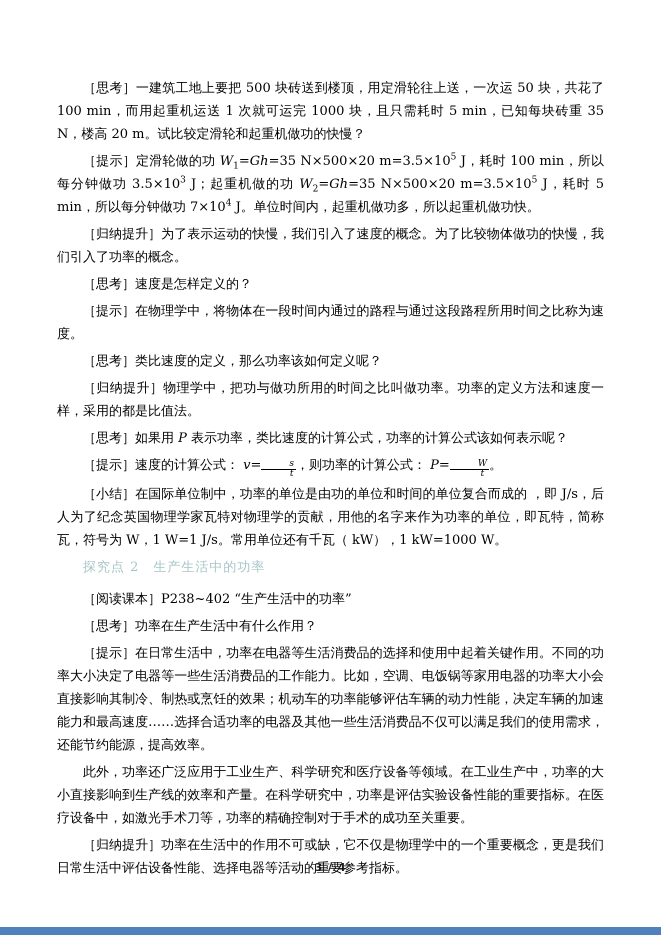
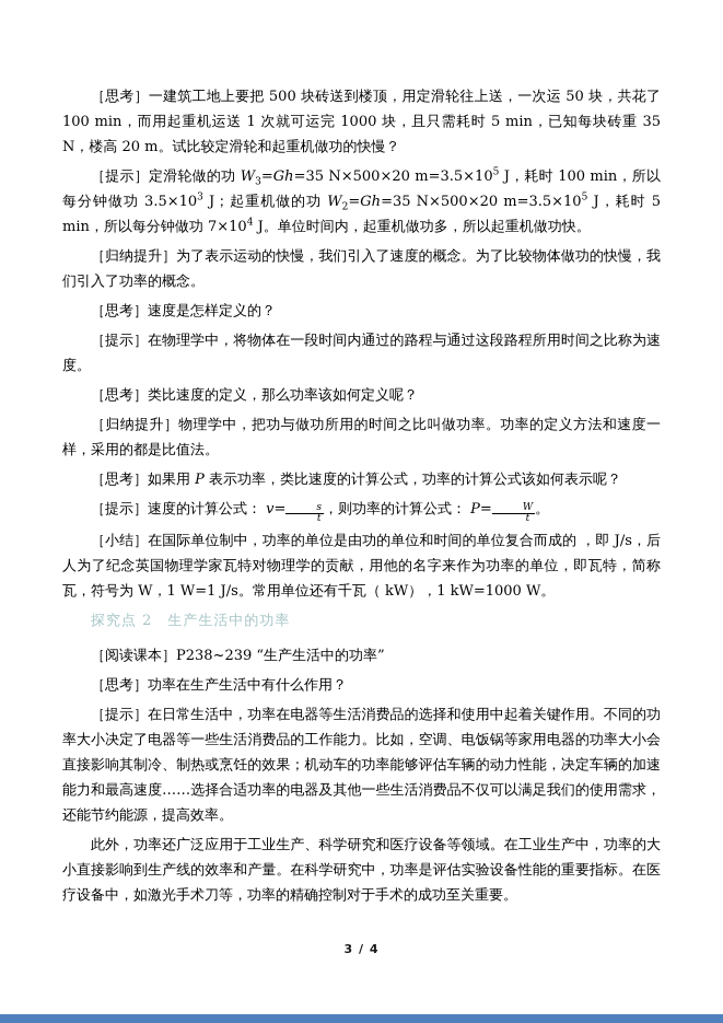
  ［思考］一建筑工地上要把 500 块砖送到楼顶，用定滑轮往上送，一次运 50 块，共花了 100 min，而用起重机运送 1 次就可运完 1000 块，且只需耗时 5 min，已知每块砖重 35 N，楼高 20 m。试比较定滑轮和起重机做功的快慢？
- ［提示］定滑轮做的功 W1=Gh=35 N×500×20 m=3.5×105 J，耗时 100 min，所以每分钟做功 3.5×103 J；起重机做的功 W2=Gh=35 N×500×20 m=3.5×105 J，耗时 5 min，所以每分钟做功 7×104 J。单位时间内，起重机做功多，所以起重机做功快。
+ ［提示］定滑轮做的功 W3=Gh=35 N×500×20 m=3.5×105 J，耗时 100 min，所以每分钟做功 3.5×103 J；起重机做的功 W2=Gh=35 N×500×20 m=3.5×105 J，耗时 5 min，所以每分钟做功 7×104 J。单位时间内，起重机做功多，所以起重机做功快。
  ［归纳提升］为了表示运动的快慢，我们引入了速度的概念。为了比较物体做功的快慢，我们引入了功率的概念。
  ［思考］速度是怎样定义的？
  ［提示］在物理学中，将物体在一段时间内通过的路程与通过这段路程所用时间之比称为速度。
  ［思考］类比速度的定义，那么功率该如何定义呢？
  ［归纳提升］物理学中，把功与做功所用的时间之比叫做功率。功率的定义方法和速度一样，采用的都是比值法。
  ［思考］如果用 P 表示功率，类比速度的计算公式，功率的计算公式该如何表示呢？
  ［提示］速度的计算公式： v=
  s
  t
  ，则功率的计算公式： P=
  W
  t
  。
  ［小结］在国际单位制中，功率的单位是由功的单位和时间的单位复合而成的 ，即 J/s，后人为了纪念英国物理学家瓦特对物理学的贡献，用他的名字来作为功率的单位，即瓦特，简称瓦，符号为 W，1 W=1 J/s。常用单位还有千瓦（ kW），1 kW=1000 W。
  探究点 2 生产生活中的功率
- ［阅读课本］P238~402 “生产生活中的功率”
+ ［阅读课本］P238~239 “生产生活中的功率”
  ［思考］功率在生产生活中有什么作用？
  ［提示］在日常生活中，功率在电器等生活消费品的选择和使用中起着关键作用。不同的功率大小决定了电器等一些生活消费品的工作能力。比如，空调、电饭锅等家用电器的功率大小会直接影响其制冷、制热或烹饪的效果；机动车的功率能够评估车辆的动力性能，决定车辆的加速能力和最高速度……选择合适功率的电器及其他一些生活消费品不仅可以满足我们的使用需求，还能节约能源，提高效率。
  此外，功率还广泛应用于工业生产、科学研究和医疗设备等领域。在工业生产中，功率的大小直接影响到生产线的效率和产量。在科学研究中，功率是评估实验设备性能的重要指标。在医疗设备中，如激光手术刀等，功率的精确控制对于手术的成功至关重要。
- ［归纳提升］功率在生活中的作用不可或缺，它不仅是物理学中的一个重要概念，更是我们日常生活中评估设备性能、选择电器等活动的重要参考指标。
  3 / 4
